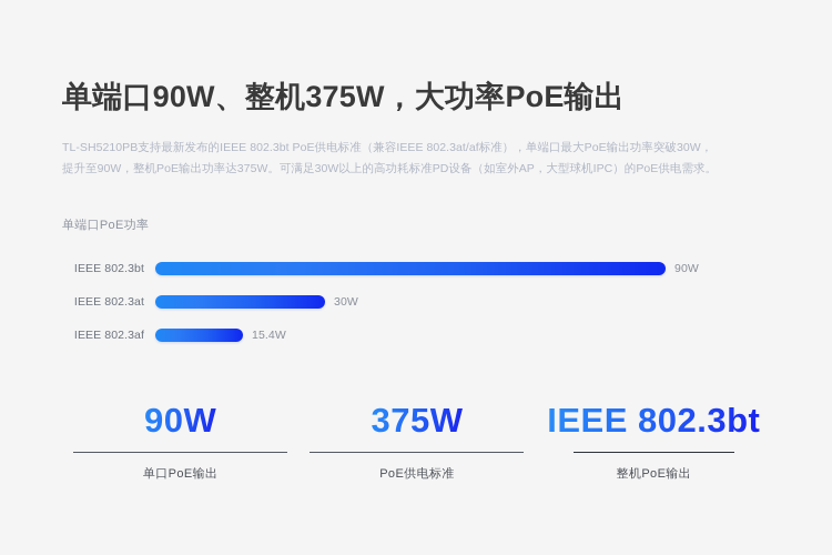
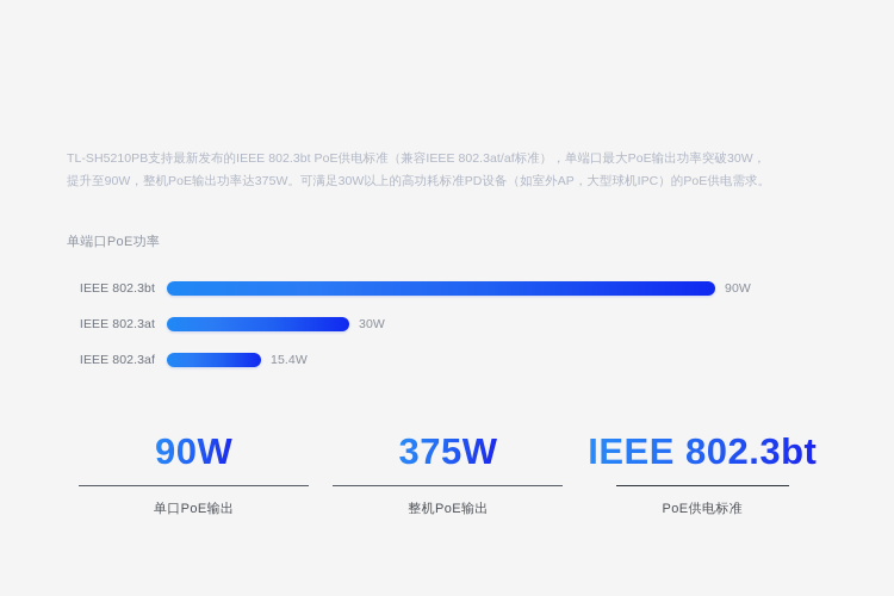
- 单端口90W、整机375W，大功率PoE输出
  TL-SH5210PB支持最新发布的IEEE 802.3bt PoE供电标准（兼容IEEE 802.3at/af标准），单端口最大PoE输出功率突破30W，
  提升至90W，整机PoE输出功率达375W。可满足30W以上的高功耗标准PD设备（如室外AP，大型球机IPC）的PoE供电需求。
  单端口PoE功率
  IEEE 802.3bt
  90W
  IEEE 802.3at
  30W
  IEEE 802.3af
  15.4W
  90W
  单口PoE输出
  375W
- PoE供电标准
+ 整机PoE输出
  IEEE 802.3bt
- 整机PoE输出
+ PoE供电标准
